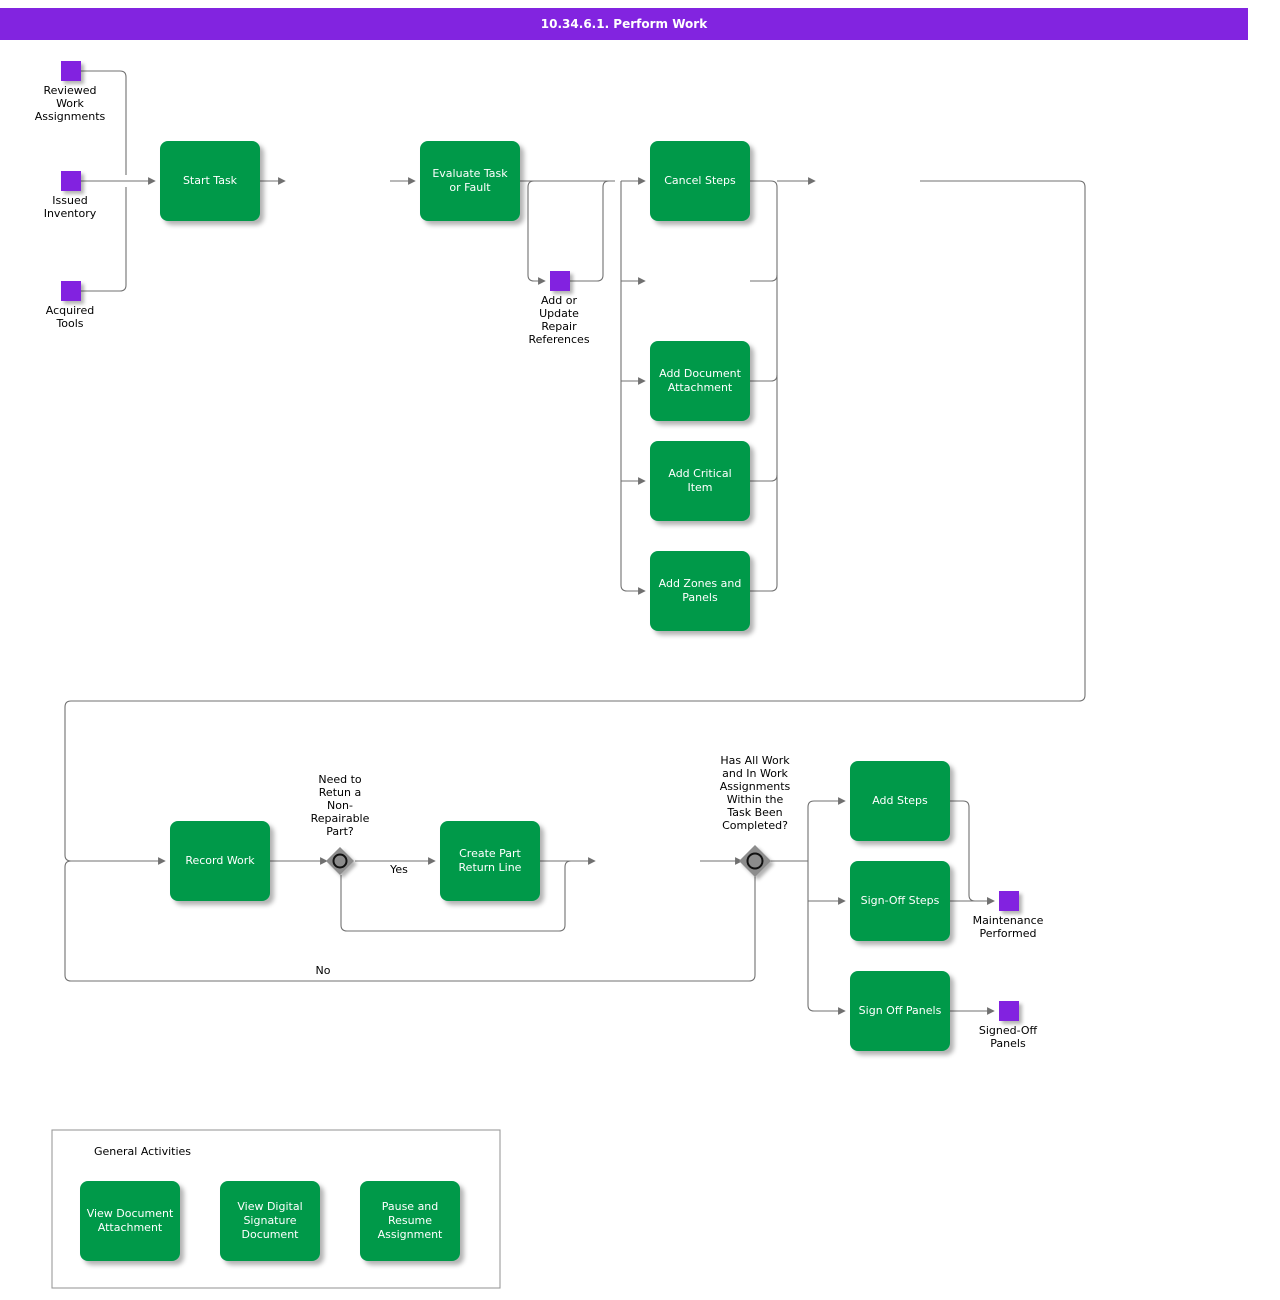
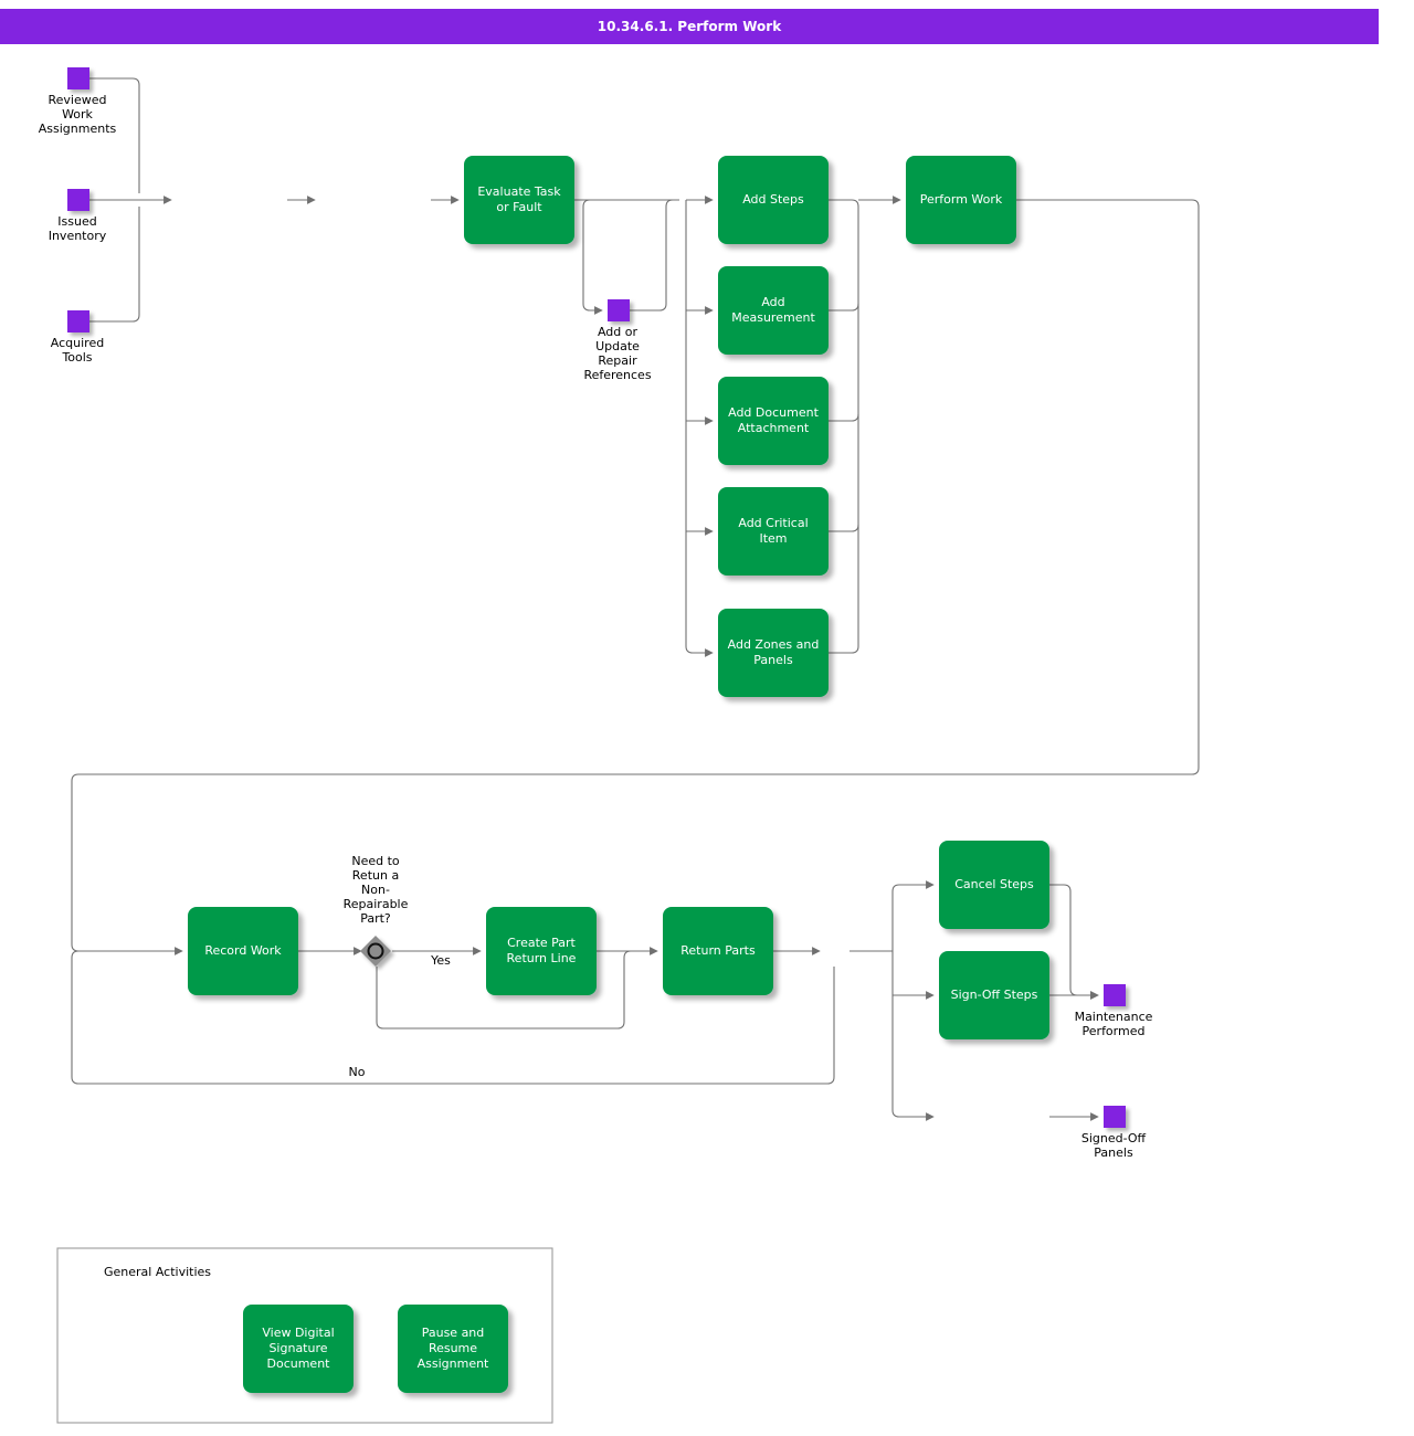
  10.34.6.1. Perform Work
  Yes
  No
- Start Task
  Evaluate Task or Fault
- Cancel Steps
+ Add Steps
+ Add Measurement
  Add Document Attachment
  Add Critical Item
  Add Zones and Panels
+ Perform Work
  Record Work
  Create Part Return Line
+ Return Parts
- Add Steps
+ Cancel Steps
  Sign-Off Steps
- Sign Off Panels
  Reviewed Work Assignments
  Issued Inventory
  Acquired Tools
  Add or Update Repair References
  Maintenance Performed
  Signed-Off Panels
  Need to Retun a Non- Repairable Part?
- Has All Work and In Work Assignments Within the Task Been Completed?
  General Activities
- View Document Attachment
  View Digital Signature Document
  Pause and Resume Assignment
